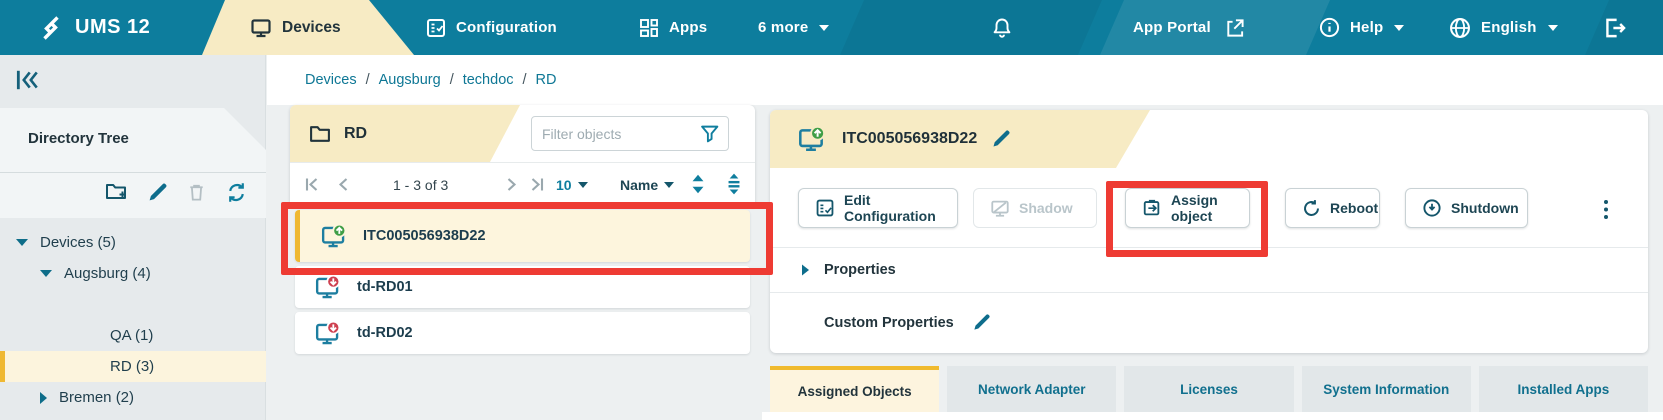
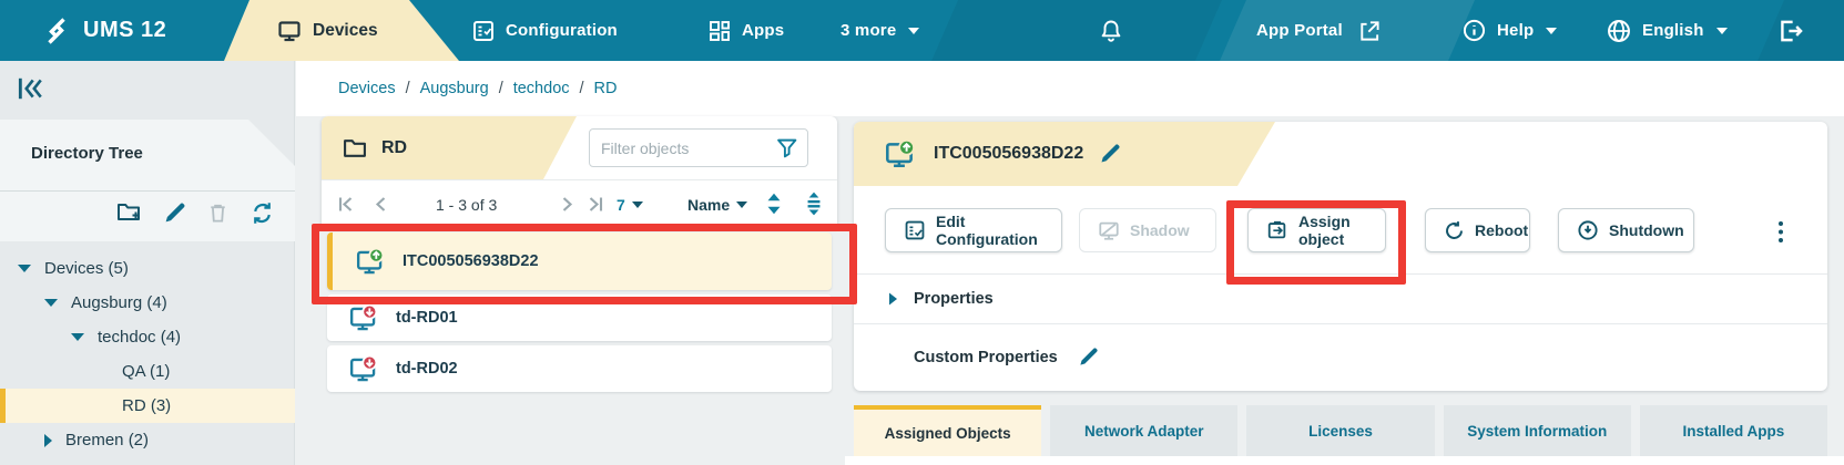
  UMS 12
  Devices
  Configuration
  Apps
- 6 more
+ 3 more
  App Portal
  Help
  English
  Directory Tree
  Devices (5)
  Augsburg (4)
+ techdoc (4)
  QA (1)
  RD (3)
  Bremen (2)
  Devices
  /
  Augsburg
  /
  techdoc
  /
  RD
  RD
  Filter objects
  1 - 3 of 3
- 10
+ 7
  Name
  ITC005056938D22
  td-RD01
  td-RD02
  ITC005056938D22
  Edit Configuration
  Shadow
  Assign object
  Reboot
  Shutdown
  Properties
  Custom Properties
  Assigned Objects
  Network Adapter
  Licenses
  System Information
  Installed Apps
